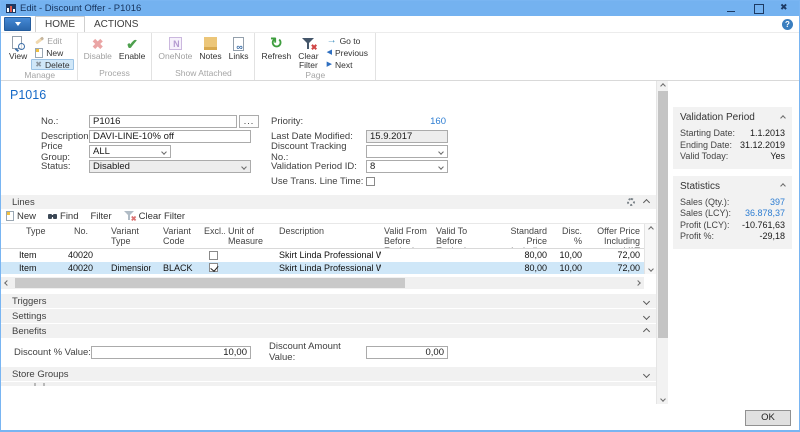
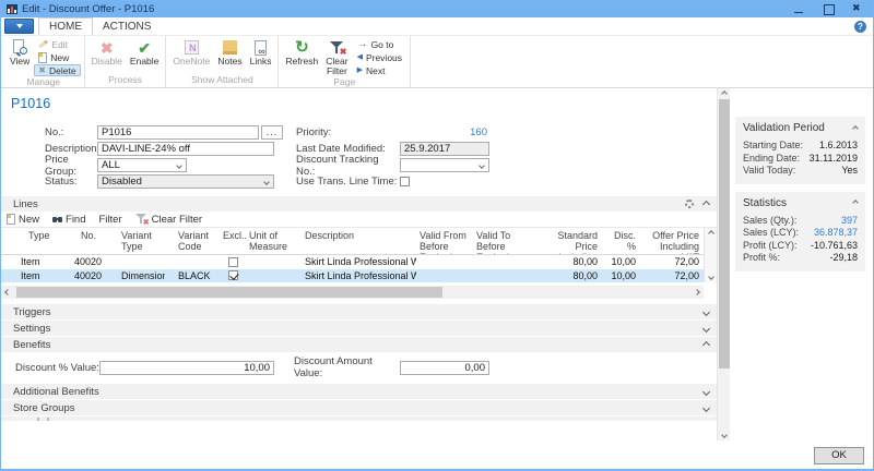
  Edit - Discount Offer - P1016
  HOME
  ACTIONS
  View
  Edit
  New
  ✖
  Delete
  Manage
  ✖
  Disable
  ✔
  Enable
  Process
  OneNote
  Notes
  Links
  Show Attached
  ↻
  Refresh
  ✖
  Clear
  Filter
  →
  Go to
  Previous
  Next
  Page
  P1016
  No.:
  P1016
  ...
  Description
- DAVI-LINE-10% off
+ DAVI-LINE-24% off
  Price Group:
  ALL
  Status:
  Disabled
  Priority:
  160
  Last Date Modified:
- 15.9.2017
+ 25.9.2017
  Discount Tracking No.:
- Validation Period ID:
- 8
  Use Trans. Line Time:
  Lines
  New
  Find
  Filter
  Clear Filter
  Type
  No.
  Variant Type
  Variant Code
  Excl..
  Unit of Measure
  Description
  Disc. %
  Offer Price Including
  Item
  40020
  Skirt Linda Professional W
  80,00
  10,00
  72,00
  Item
  40020
  Dimensio
  BLACK
  Skirt Linda Professional W
  80,00
  10,00
  72,00
  Triggers
  Settings
  Benefits
  Discount % Value:
  10,00
  Discount Amount Value:
  0,00
+ Additional Benefits
  Store Groups
  Validation Period
  Starting Date:
- 1.1.2013
+ 1.6.2013
  Ending Date:
- 31.12.2019
+ 31.11.2019
  Valid Today:
  Yes
  Statistics
  Sales (Qty.):
  397
  Sales (LCY):
  36.878,37
  Profit (LCY):
  -10.761,63
  Profit %:
  -29,18
  OK
